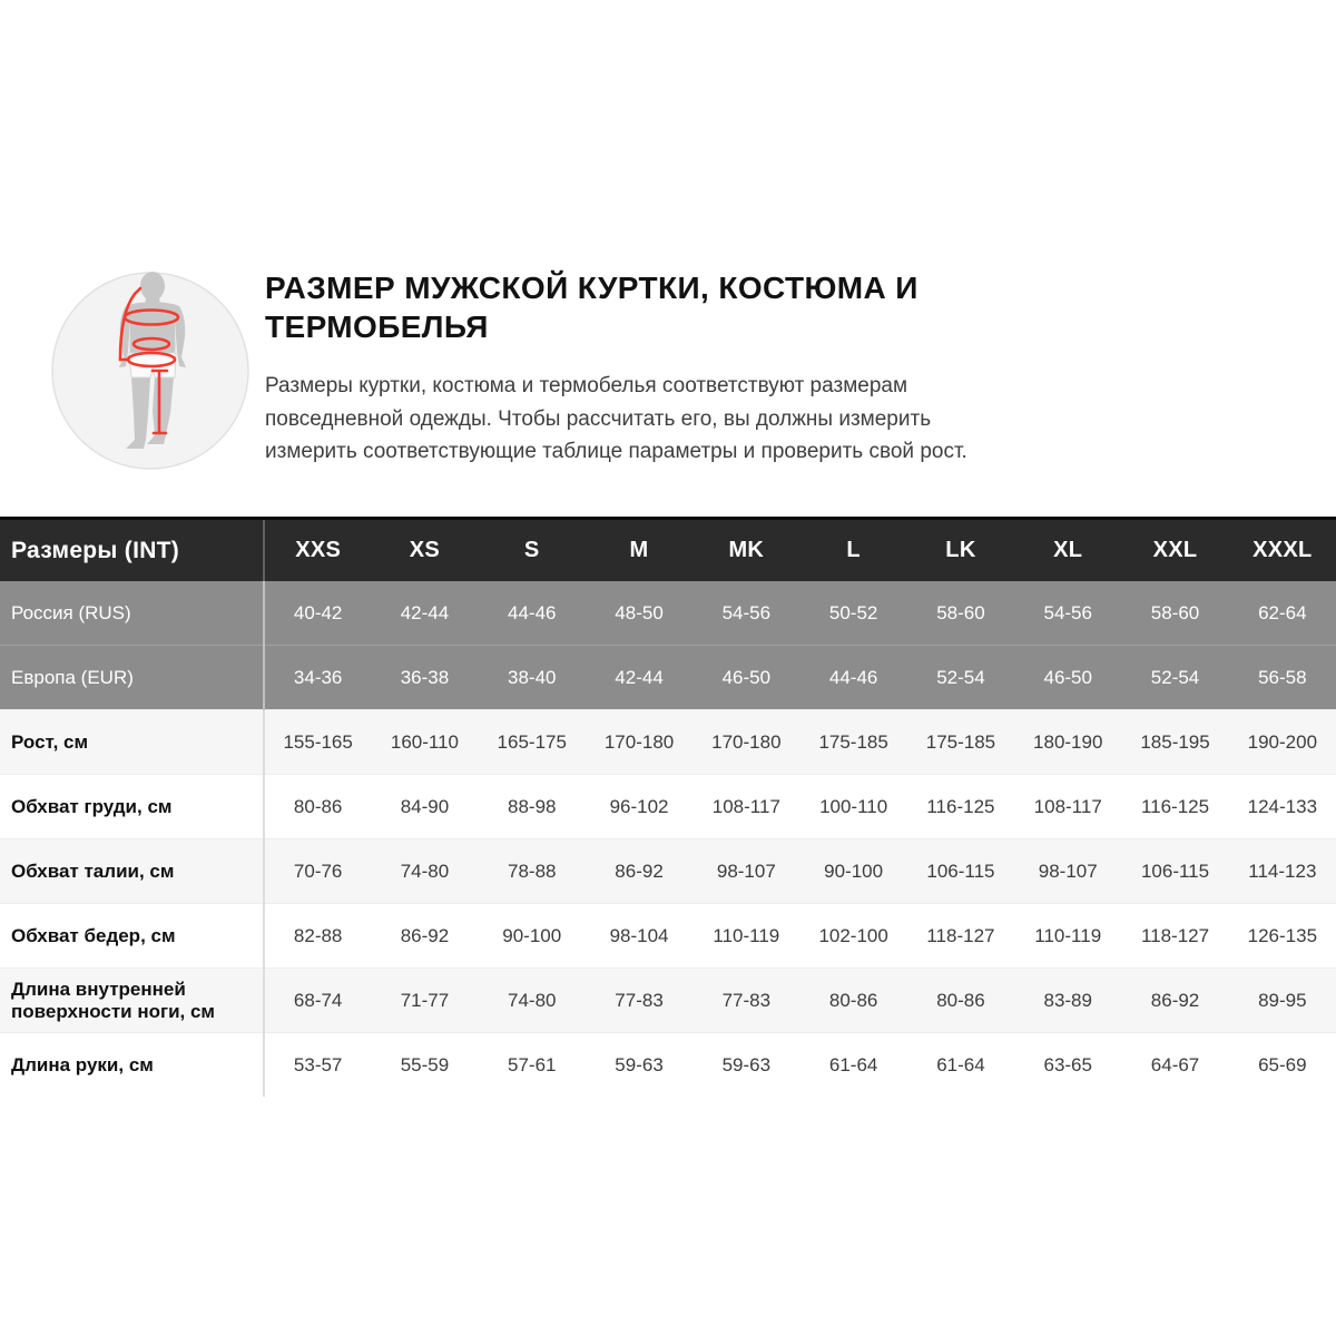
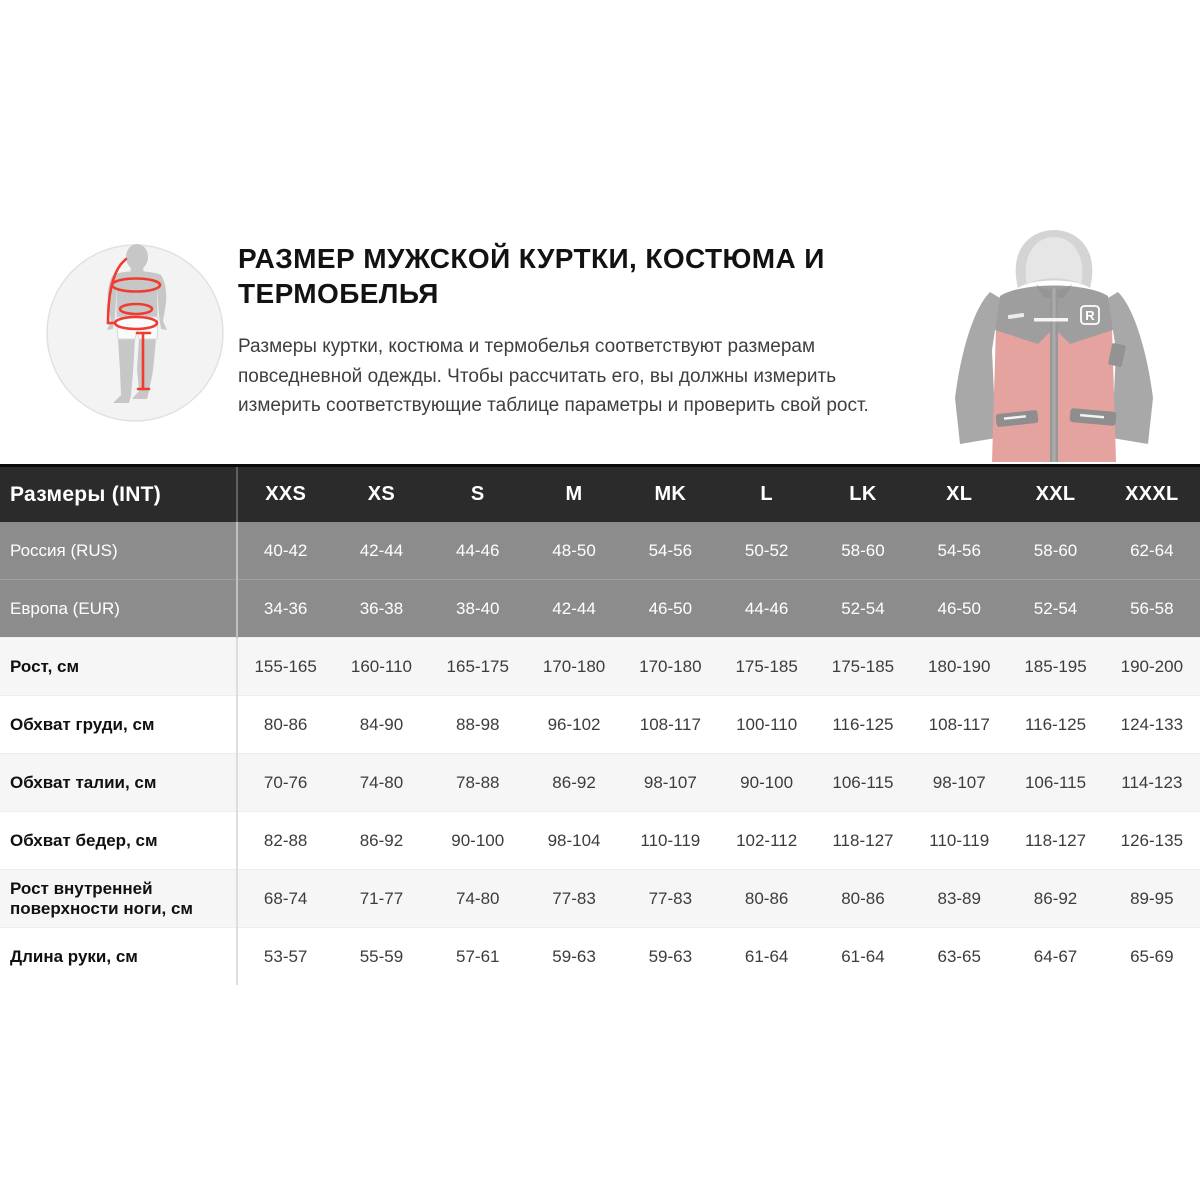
  РАЗМЕР МУЖСКОЙ КУРТКИ, КОСТЮМА И ТЕРМОБЕЛЬЯ
  Размеры куртки, костюма и термобелья соответствуют размерам повседневной одежды. Чтобы рассчитать его, вы должны измерить измерить соответствующие таблице параметры и проверить свой рост.
+ R
  Размеры (INT)	XXS	XS	S	M	MK	L	LK	XL	XXL	XXXL
  Россия (RUS)	40-42	42-44	44-46	48-50	54-56	50-52	58-60	54-56	58-60	62-64
  Европа (EUR)	34-36	36-38	38-40	42-44	46-50	44-46	52-54	46-50	52-54	56-58
  Рост, см	155-165	160-110	165-175	170-180	170-180	175-185	175-185	180-190	185-195	190-200
  Обхват груди, см	80-86	84-90	88-98	96-102	108-117	100-110	116-125	108-117	116-125	124-133
  Обхват талии, см	70-76	74-80	78-88	86-92	98-107	90-100	106-115	98-107	106-115	114-123
- Обхват бедер, см	82-88	86-92	90-100	98-104	110-119	102-100	118-127	110-119	118-127	126-135
+ Обхват бедер, см	82-88	86-92	90-100	98-104	110-119	102-112	118-127	110-119	118-127	126-135
- Длина внутренней поверхности ноги, см	68-74	71-77	74-80	77-83	77-83	80-86	80-86	83-89	86-92	89-95
+ Рост внутренней поверхности ноги, см	68-74	71-77	74-80	77-83	77-83	80-86	80-86	83-89	86-92	89-95
  Длина руки, см	53-57	55-59	57-61	59-63	59-63	61-64	61-64	63-65	64-67	65-69
